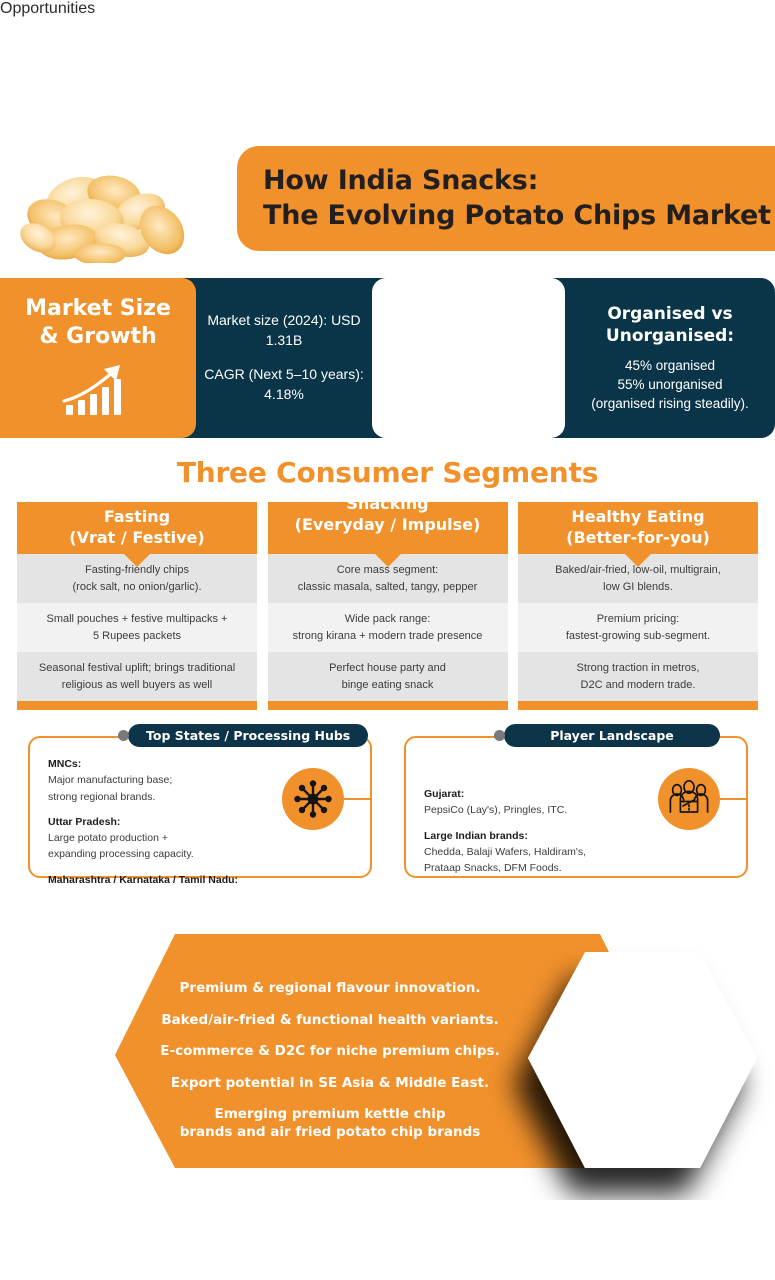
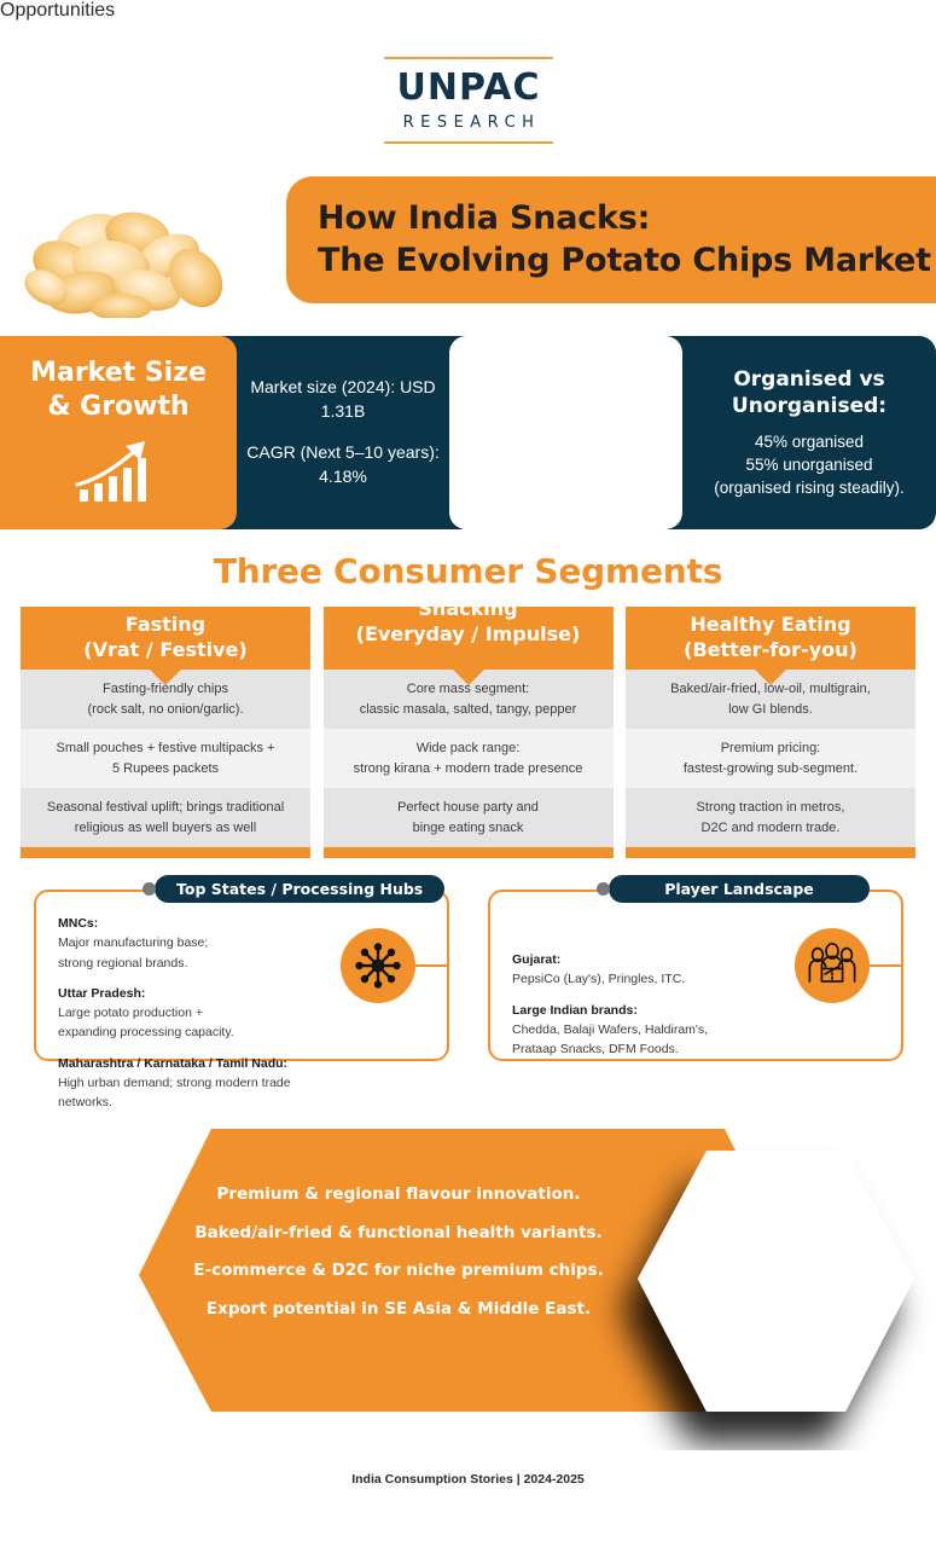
+ UNPAC
+ RESEARCH
  How India Snacks:
  The Evolving Potato Chips Market
  Market size (2024): USD 1.31B
  CAGR (Next 5–10 years): 4.18%
  Organised vs
  Unorganised:
  45% organised
  55% unorganised
  (organised rising steadily).
  Market Size
  & Growth
  Three Consumer Segments
  Fasting
  (Vrat / Festive)
  Fasting-friendly chips
  (rock salt, no onion/garlic).
  Small pouches + festive multipacks +
  5 Rupees packets
  Seasonal festival uplift; brings traditional
  religious as well buyers as well
  Snacking
  (Everyday / Impulse)
  Core mass segment:
  classic masala, salted, tangy, pepper
  Wide pack range:
  strong kirana + modern trade presence
  Perfect house party and
  binge eating snack
  Healthy Eating
  (Better-for-you)
  Baked/air-fried, low-oil, multigrain,
  low GI blends.
  Premium pricing:
  fastest-growing sub-segment.
  Strong traction in metros,
  D2C and modern trade.
  MNCs:
  Major manufacturing base;
  strong regional brands.
  Uttar Pradesh:
  Large potato production +
  expanding processing capacity.
  Maharashtra / Karnataka / Tamil Nadu:
+ High urban demand; strong modern trade networks.
  Top States / Processing Hubs
  Gujarat:
  PepsiCo (Lay's), Pringles, ITC.
  Large Indian brands:
  Chedda, Balaji Wafers, Haldiram's,
  Prataap Snacks, DFM Foods.
  Player Landscape
  Premium & regional flavour innovation.
  Baked/air-fried & functional health variants.
  E-commerce & D2C for niche premium chips.
  Export potential in SE Asia & Middle East.
- Emerging premium kettle chip
- brands and air fried potato chip brands
  Opportunities
+ India Consumption Stories | 2024-2025
